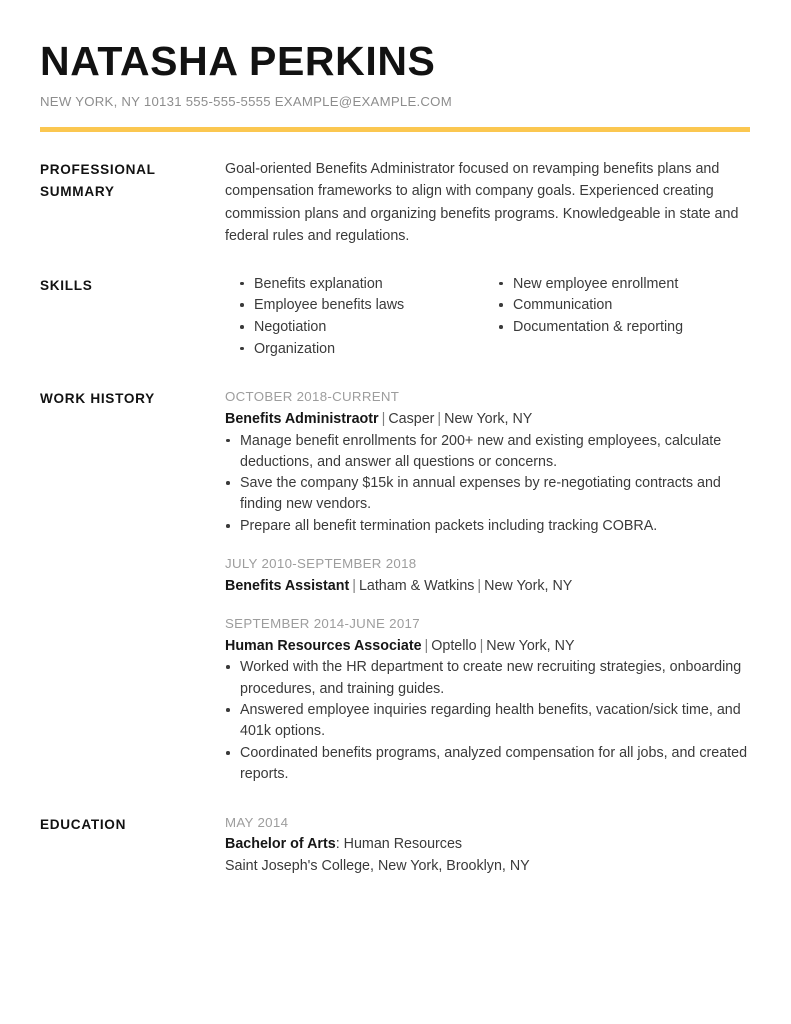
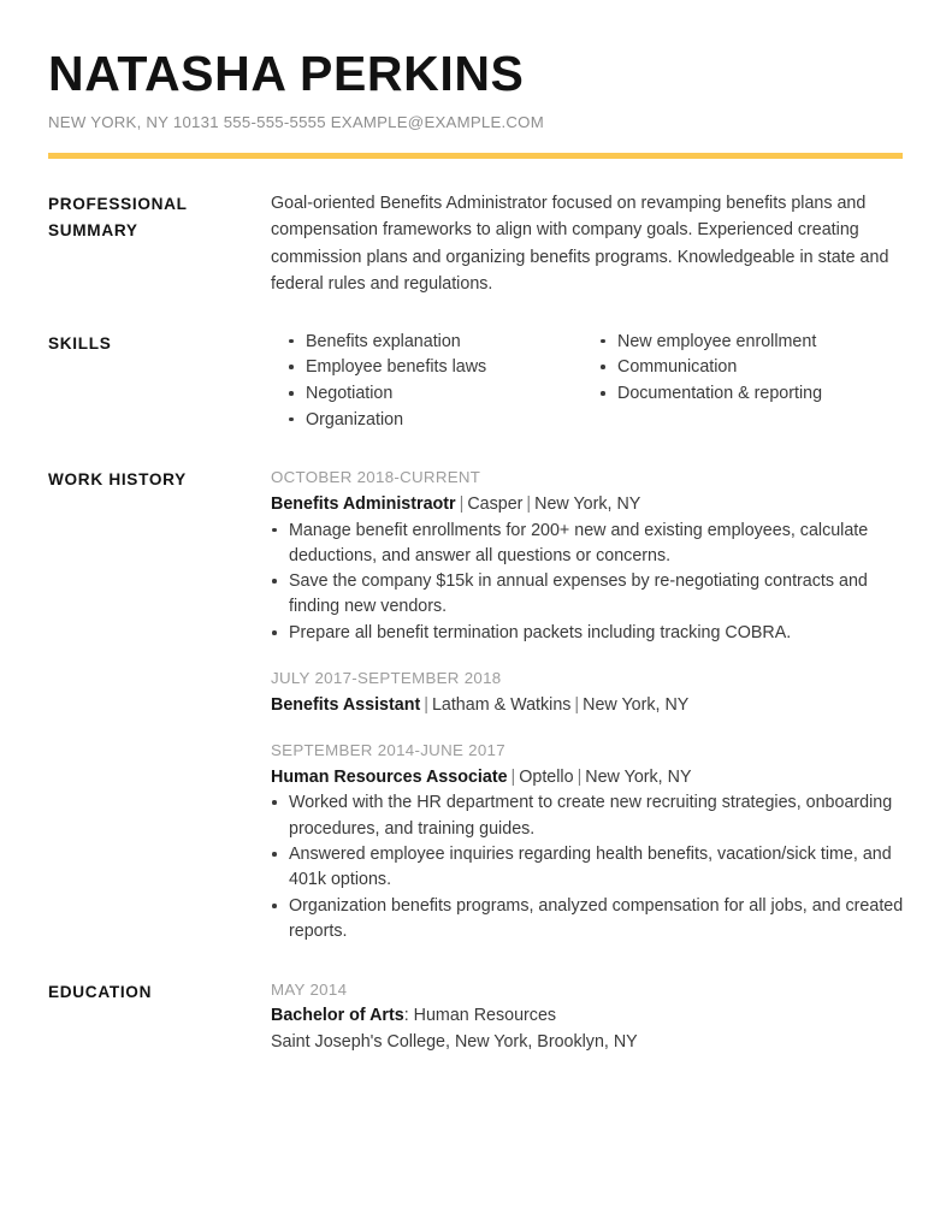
  NATASHA PERKINS
  NEW YORK, NY 10131 555-555-5555 EXAMPLE@EXAMPLE.COM
  PROFESSIONAL SUMMARY
  Goal-oriented Benefits Administrator focused on revamping benefits plans and compensation frameworks to align with company goals. Experienced creating commission plans and organizing benefits programs. Knowledgeable in state and federal rules and regulations.
  SKILLS
  Benefits explanation
  Employee benefits laws
  Negotiation
  Organization
  New employee enrollment
  Communication
  Documentation & reporting
  WORK HISTORY
  OCTOBER 2018-CURRENT
  Benefits Administraotr | Casper | New York, NY
  Manage benefit enrollments for 200+ new and existing employees, calculate deductions, and answer all questions or concerns.
  Save the company $15k in annual expenses by re-negotiating contracts and finding new vendors.
  Prepare all benefit termination packets including tracking COBRA.
- JULY 2010-SEPTEMBER 2018
+ JULY 2017-SEPTEMBER 2018
  Benefits Assistant | Latham & Watkins | New York, NY
  SEPTEMBER 2014-JUNE 2017
  Human Resources Associate | Optello | New York, NY
  Worked with the HR department to create new recruiting strategies, onboarding procedures, and training guides.
  Answered employee inquiries regarding health benefits, vacation/sick time, and 401k options.
- Coordinated benefits programs, analyzed compensation for all jobs, and created reports.
+ Organization benefits programs, analyzed compensation for all jobs, and created reports.
  EDUCATION
  MAY 2014
  Bachelor of Arts: Human Resources
  Saint Joseph's College, New York, Brooklyn, NY
